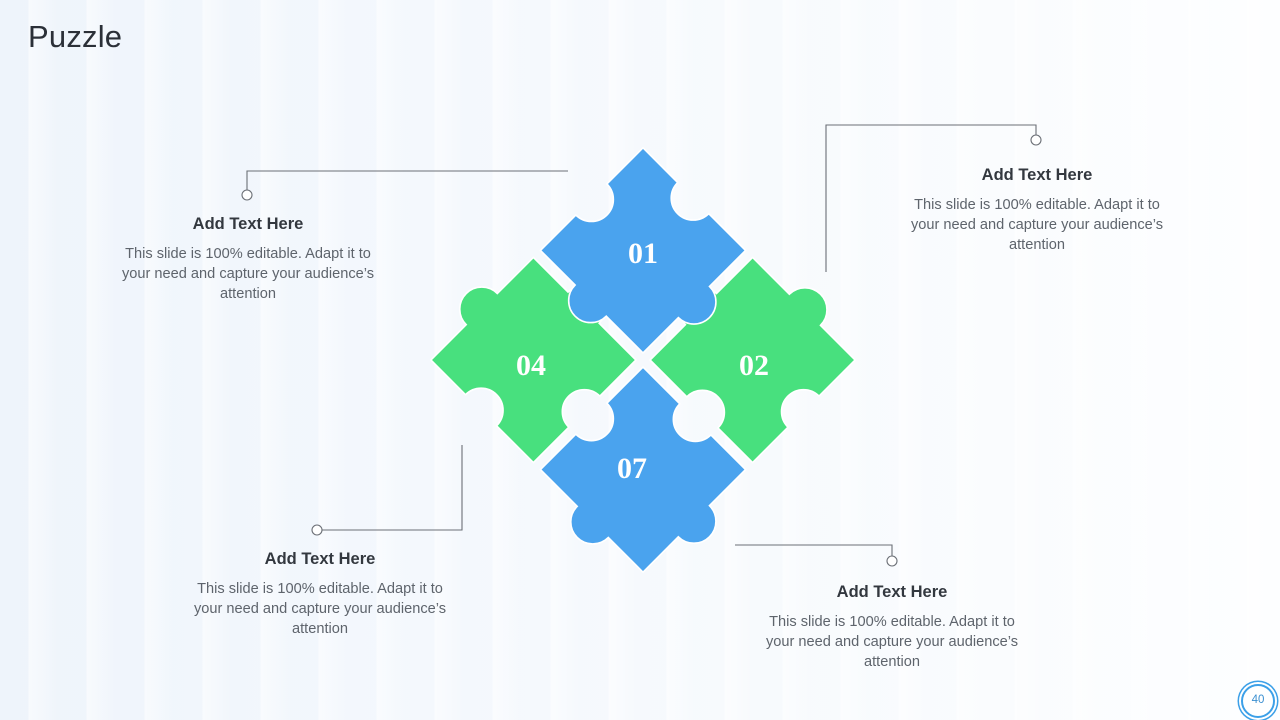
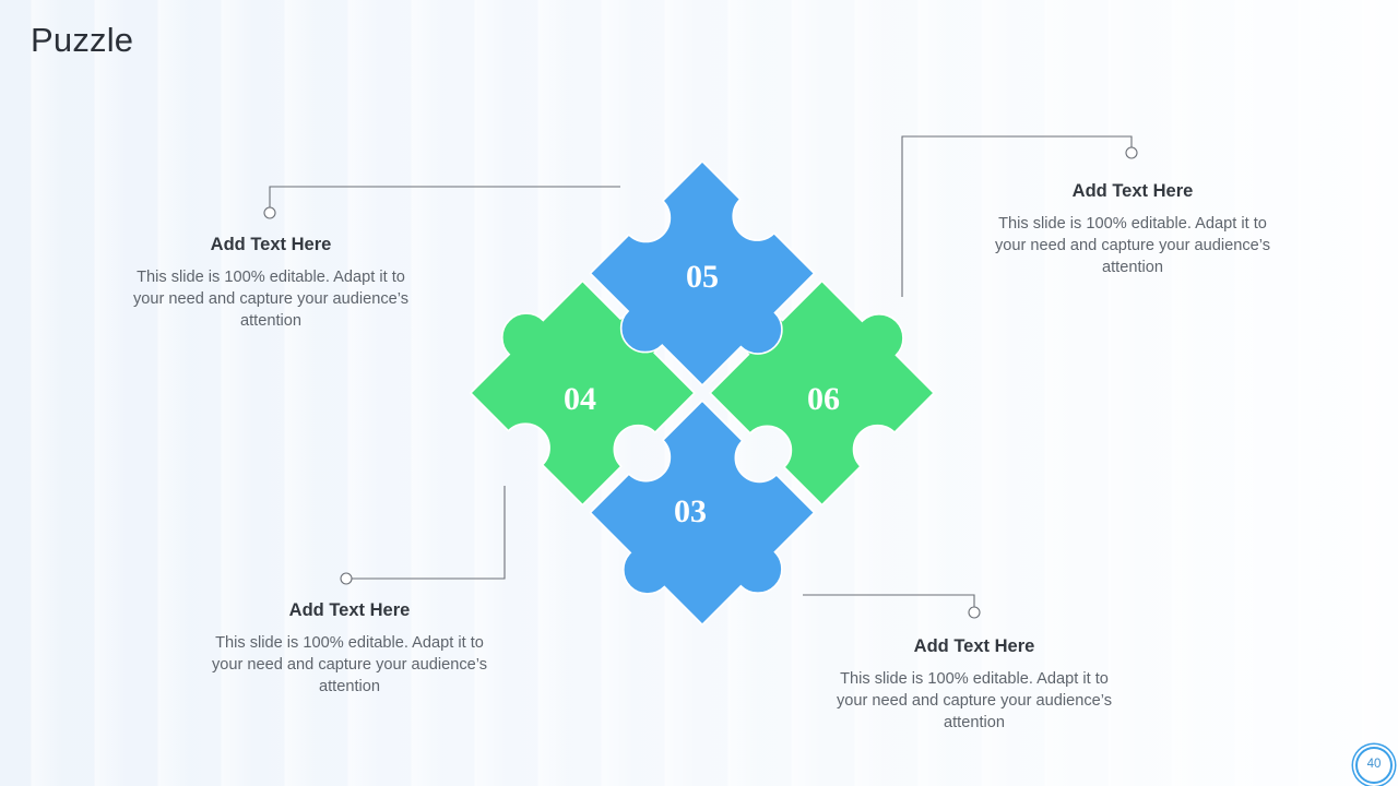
  Puzzle
- 01
+ 05
- 02
+ 06
- 07
+ 03
  04
  Add Text Here
  This slide is 100% editable. Adapt it to your need and capture your audience’s attention
  Add Text Here
  This slide is 100% editable. Adapt it to your need and capture your audience’s attention
  Add Text Here
  This slide is 100% editable. Adapt it to your need and capture your audience’s attention
  Add Text Here
  This slide is 100% editable. Adapt it to your need and capture your audience’s attention
  40
